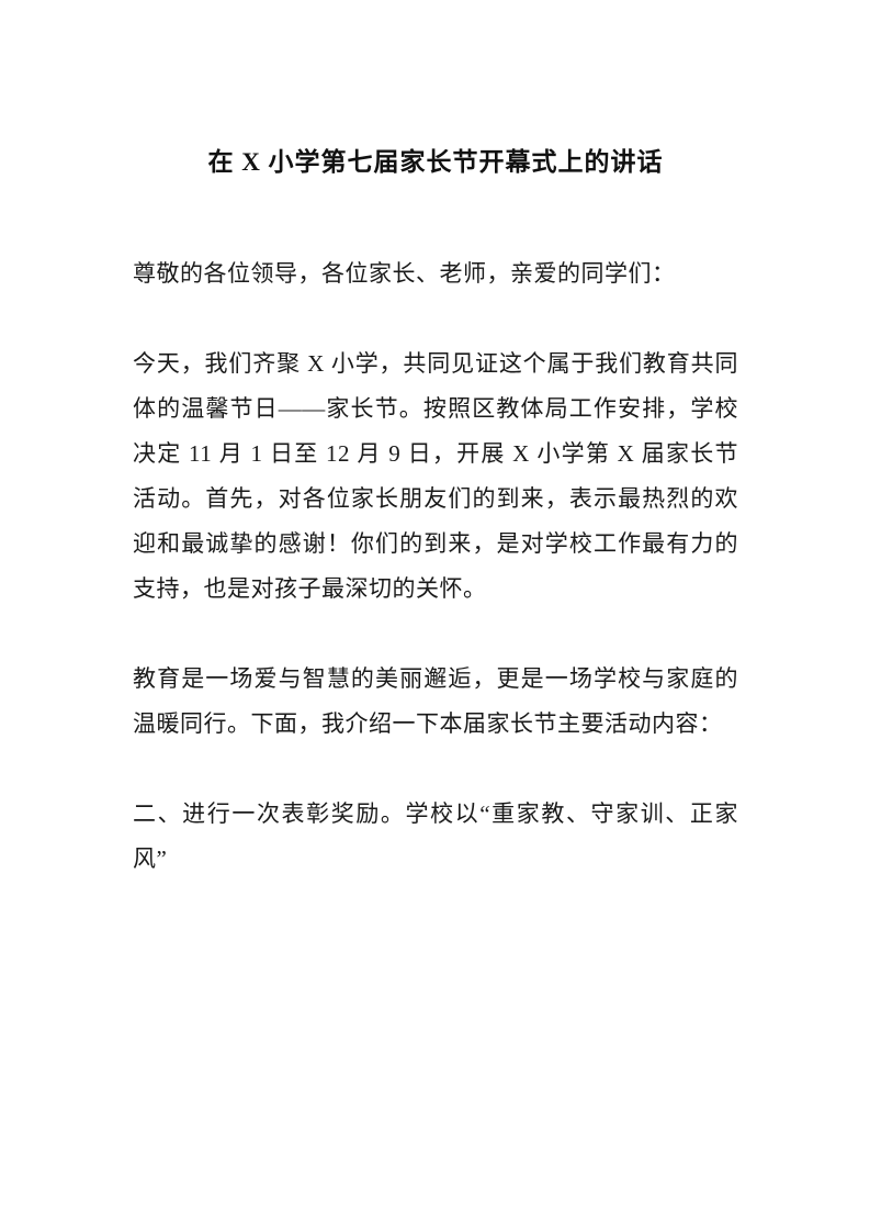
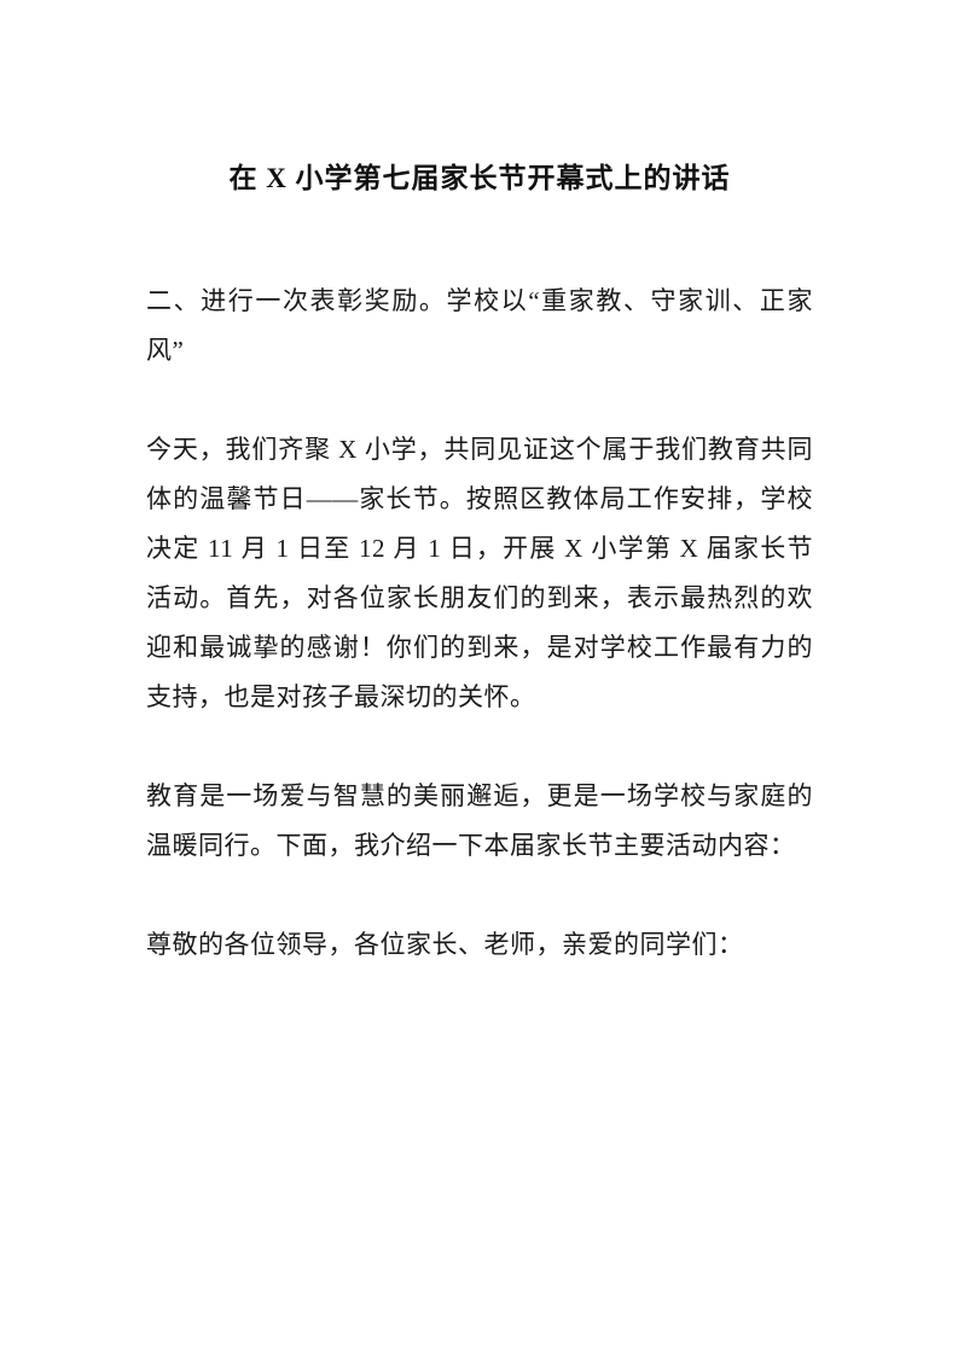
  在 X 小学第七届家长节开幕式上的讲话
- 尊敬的各位领导，各位家长、老师，亲爱的同学们：
+ 二、进行一次表彰奖励。学校以“重家教、守家训、正家风”
- 今天，我们齐聚 X 小学，共同见证这个属于我们教育共同体的温馨节日——家长节。按照区教体局工作安排，学校决定 11 月 1 日至 12 月 9 日，开展 X 小学第 X 届家长节活动。首先，对各位家长朋友们的到来，表示最热烈的欢迎和最诚挚的感谢！你们的到来，是对学校工作最有力的支持，也是对孩子最深切的关怀。
+ 今天，我们齐聚 X 小学，共同见证这个属于我们教育共同体的温馨节日——家长节。按照区教体局工作安排，学校决定 11 月 1 日至 12 月 1 日，开展 X 小学第 X 届家长节活动。首先，对各位家长朋友们的到来，表示最热烈的欢迎和最诚挚的感谢！你们的到来，是对学校工作最有力的支持，也是对孩子最深切的关怀。
  教育是一场爱与智慧的美丽邂逅，更是一场学校与家庭的温暖同行。下面，我介绍一下本届家长节主要活动内容：
- 二、进行一次表彰奖励。学校以“重家教、守家训、正家风”
+ 尊敬的各位领导，各位家长、老师，亲爱的同学们：
